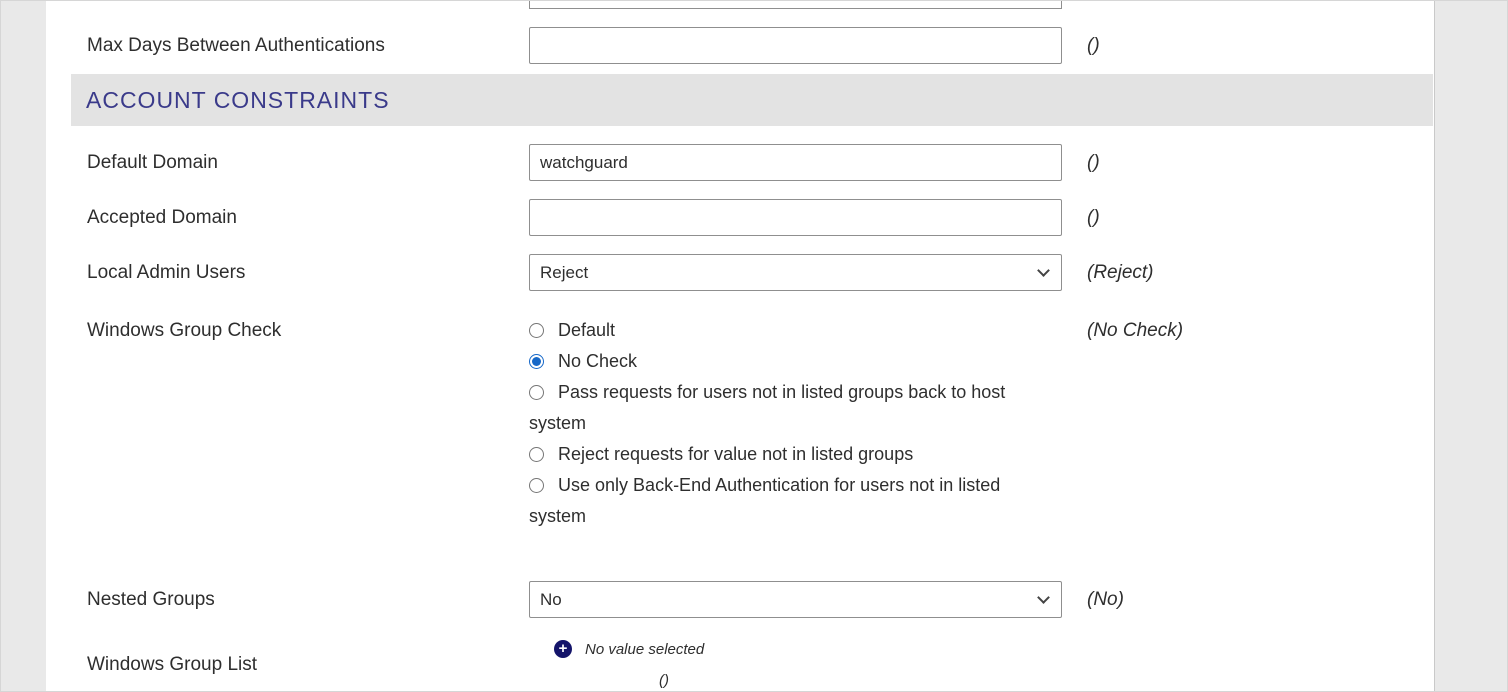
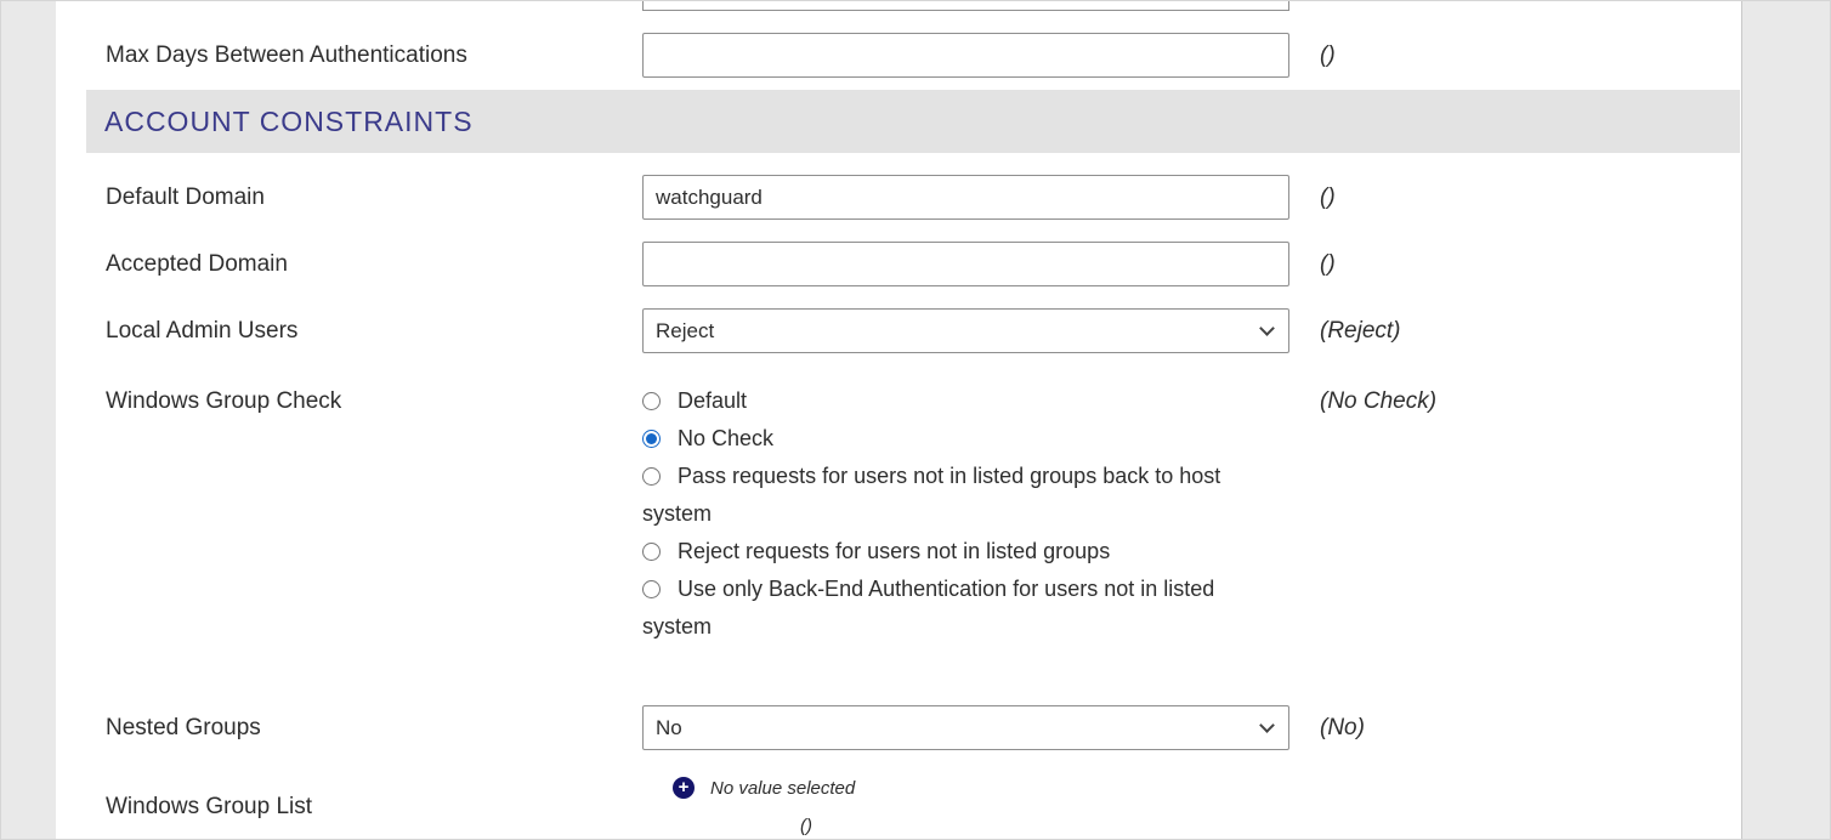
  Max Days Between Authentications
  ()
  ACCOUNT CONSTRAINTS
  Default Domain
  watchguard
  ()
  Accepted Domain
  ()
  Local Admin Users
  Reject
  (Reject)
  Windows Group Check
  Default
  No Check
  Pass requests for users not in listed groups back to host system
- Reject requests for value not in listed groups
+ Reject requests for users not in listed groups
  Use only Back-End Authentication for users not in listed system
  (No Check)
  Nested Groups
  No
  (No)
  Windows Group List
  +
  No value selected
  ()
